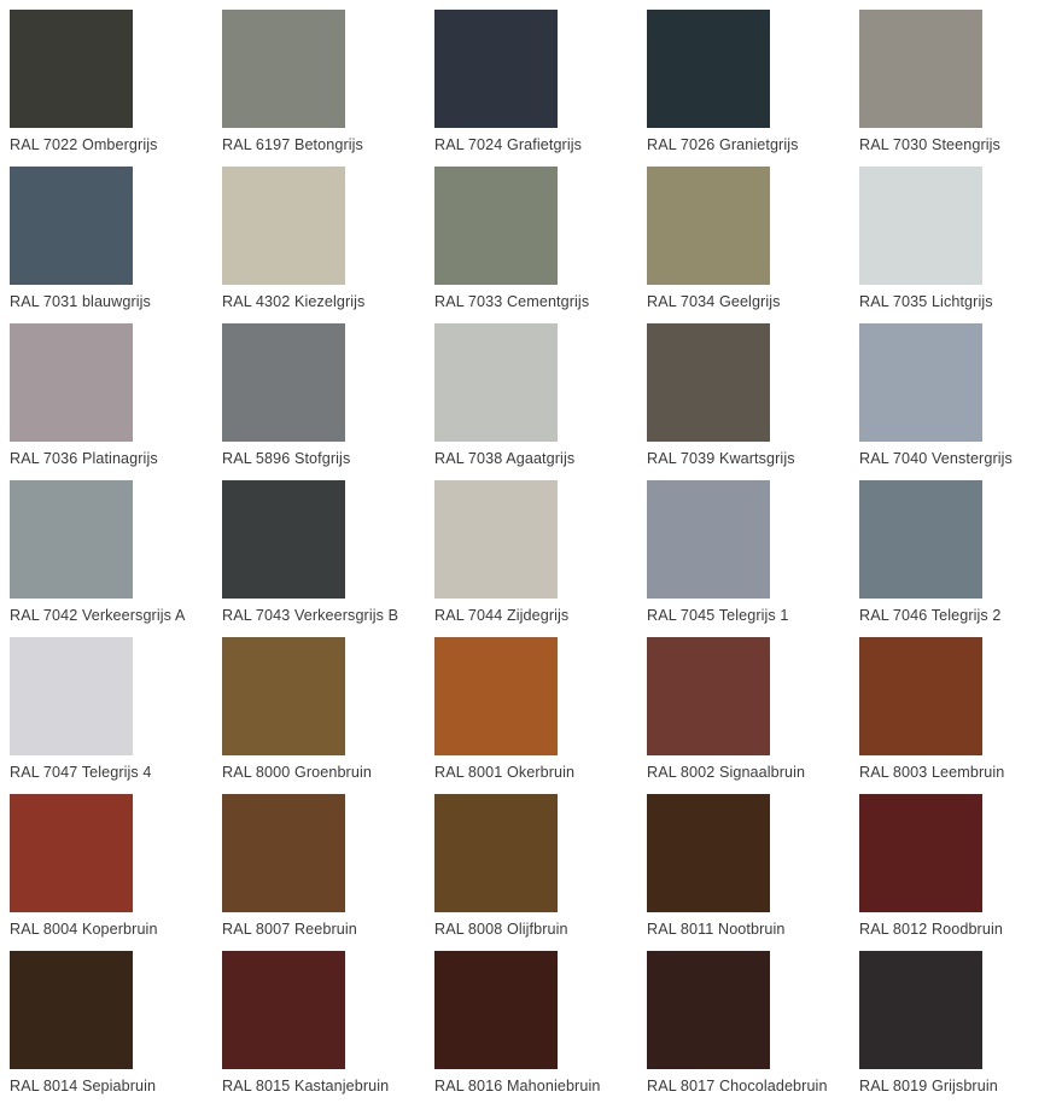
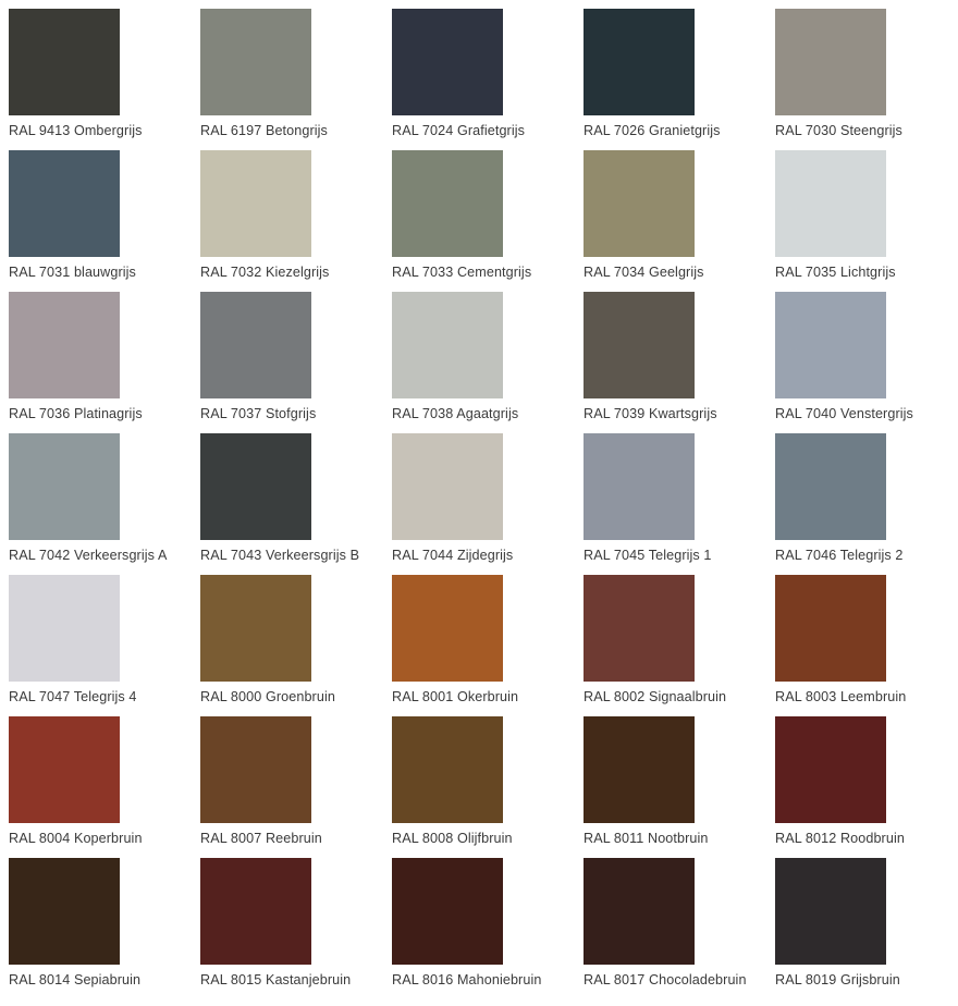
- RAL 7022 Ombergrijs
+ RAL 9413 Ombergrijs
  RAL 6197 Betongrijs
  RAL 7024 Grafietgrijs
  RAL 7026 Granietgrijs
  RAL 7030 Steengrijs
  RAL 7031 blauwgrijs
- RAL 4302 Kiezelgrijs
+ RAL 7032 Kiezelgrijs
  RAL 7033 Cementgrijs
  RAL 7034 Geelgrijs
  RAL 7035 Lichtgrijs
  RAL 7036 Platinagrijs
- RAL 5896 Stofgrijs
+ RAL 7037 Stofgrijs
  RAL 7038 Agaatgrijs
  RAL 7039 Kwartsgrijs
  RAL 7040 Venstergrijs
  RAL 7042 Verkeersgrijs A
  RAL 7043 Verkeersgrijs B
  RAL 7044 Zijdegrijs
  RAL 7045 Telegrijs 1
  RAL 7046 Telegrijs 2
  RAL 7047 Telegrijs 4
  RAL 8000 Groenbruin
  RAL 8001 Okerbruin
  RAL 8002 Signaalbruin
  RAL 8003 Leembruin
  RAL 8004 Koperbruin
  RAL 8007 Reebruin
  RAL 8008 Olijfbruin
  RAL 8011 Nootbruin
  RAL 8012 Roodbruin
  RAL 8014 Sepiabruin
  RAL 8015 Kastanjebruin
  RAL 8016 Mahoniebruin
  RAL 8017 Chocoladebruin
  RAL 8019 Grijsbruin
